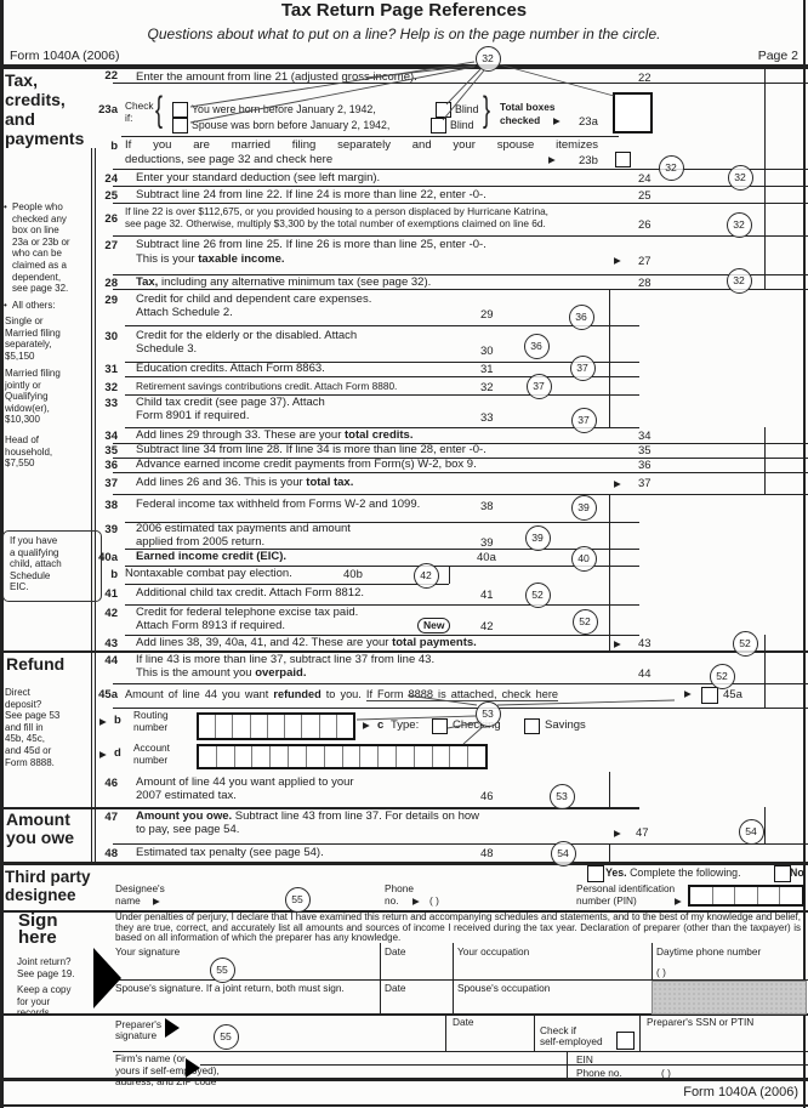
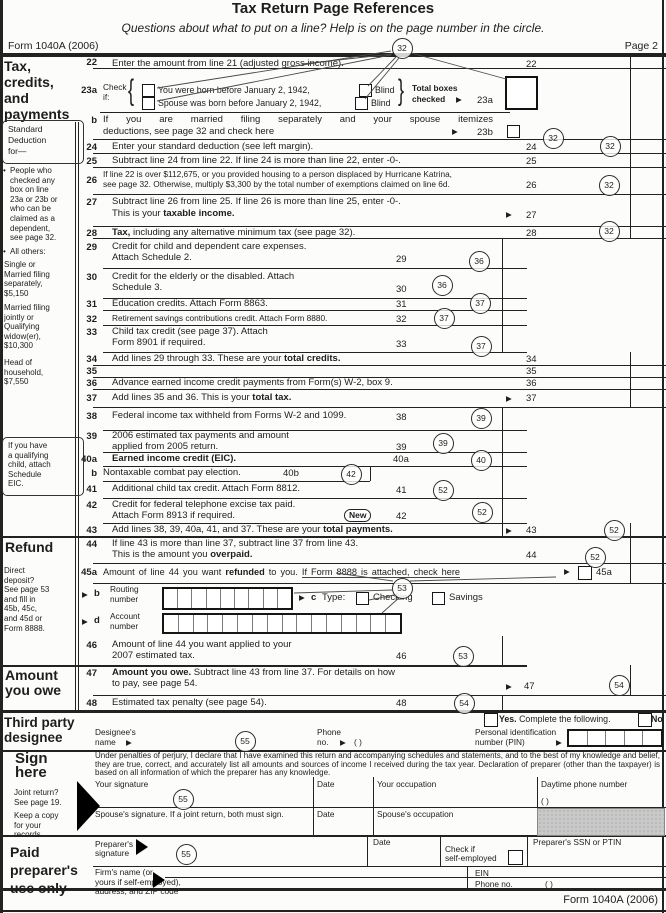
  Tax Return Page References
  Questions about what to put on a line? Help is on the page number in the circle.
  Form 1040A (2006)
  Page 2
  Tax,
  credits,
  and
  payments
+ Standard
+ Deduction
+ for—
  •
  People who
  checked any
  box on line
  23a or 23b or
  who can be
  claimed as a
  dependent,
  see page 32.
  •
  All others:
  Single or
  Married filing
  separately,
  $5,150
  Married filing
  jointly or
  Qualifying
  widow(er),
  $10,300
  Head of
  household,
  $7,550
  If you have
  a qualifying
  child, attach
  Schedule
  EIC.
  Refund
  Direct
  deposit?
  See page 53
  and fill in
  45b, 45c,
  and 45d or
  Form 8888.
  Amount
  you owe
  Third party
  designee
  Sign
  here
  Joint return?
  See page 19.
  Keep a copy
  for your
  records.
+ Paid
+ preparer's
+ use only
  22
  Enter the amount from line 21 (adjusted grosscome).
  22
  23a
  Check
  if:
  {
  You were bor before January 2, 1942,
  Spouse was born before January 2, 1942,
  Blind
  Blind
  }
  Total boxes
  checked
  ▶
  23a
  b
  If you are married filing separately and your spouse itemizes
  deductions, see page 32 and check here
  ▶
  23b
  24
  Enter your standard deduction (see left margin).
  24
  25
  Subtract line 24 from line 22. If line 24 is more than line 22, enter -0-.
  25
  26
  If line 22 is over $112,675, or you provided housing to a person displaced by Hurricane Katrina,
  see page 32. Otherwise, multiply $3,300 by the total number of exemptions claimed on line 6d.
  26
  27
  Subtract line 26 from line 25. If line 26 is more than line 25, enter -0-.
  This is your taxable income.
  ▶
  27
  28
  Tax, including any alternative minimum tax (see page 32).
  28
  29
  Credit for child and dependent care expenses.
  Attach Schedule 2.
  29
  30
  Credit for the elderly or the disabled. Attach
  Schedule 3.
  30
  31
  Education credits. Attach Form 8863.
  31
  32
  Retirement savings contributions credit. Attach Form 8880.
  32
  33
  Child tax credit (see page 37). Attach
  Form 8901 if required.
  33
  34
  Add lines 29 through 33. These are your total credits.
  34
  35
- Subtract line 34 from line 28. If line 34 is more than line 28, enter -0-.
  35
  36
  Advance earned income credit payments from Form(s) W-2, box 9.
  36
  37
- Add lines 26 and 36. This is your total tax.
+ Add lines 35 and 36. This is your total tax.
  ▶
  37
  38
  Federal income tax withheld from Forms W-2 and 1099.
  38
  39
  2006 estimated tax payments and amount
  applied from 2005 return.
  39
  40a
  Earned income credit (EIC).
  40a
  b
  Nontaxable combat pay election.
  40b
  41
  Additional child tax credit. Attach Form 8812.
  41
  42
  Credit for federal telephone excise tax paid.
  Attach Form 8913 if required.
  New
  42
  43
- Add lines 38, 39, 40a, 41, and 42. These are your total payments.
+ Add lines 38, 39, 40a, 41, and 37. These are your total payments.
  ▶
  43
  44
  If line 43 is more than line 37, subtract line 37 from line 43.
  This is the amount you overpaid.
  44
  45a
  Amount of line 44 you want refunded to you. If Form 8888 is attached, check here
  ▶
  45a
  ▶
  b
  Routing
  number
  ▶
  c
  Type:
  Cecking
  Savings
  ▶
  d
  Account
  number
  46
  Amount of line 44 you want applied to your
  2007 estimated tax.
  46
  47
  Amount you owe. Subtract line 43 from line 37. For details on how
  to pay, see page 54.
  ▶
  47
  48
  Estimated tax penalty (see page 54).
  48
  Yes. Complete the following.
  No
  Designee's
  name
  ▶
  Phone
  no.
  ▶
  ( )
  Personal identification
  number (PIN)
  ▶
  Under penalties of perjury, I declare that I have examined this return and accompanying schedules and statements, and to the best of my knowledge and belief, they are true, correct, and accurately list all amounts and sources of income I received during the tax year. Declaration of preparer (other than the taxpayer) is based on all information of which the preparer has any knowledge.
  Your signature
  Date
  Your occupation
  Daytime phone number
  ( )
  Spouse's signature. If a joint return, both must sign.
  Date
  Spouse's occupation
  Preparer's
  signature
  Date
  Check if
  self-employed
  Preparer's SSN or PTIN
  Firm's name (or
  yours if self-employed),
  address, and ZIP code
  EIN
  Phone no.
  ( )
  Form 1040A (2006)
  32
  32
  32
  32
  32
  36
  36
  37
  37
  37
  39
  39
  40
  42
  52
  52
  52
  52
  53
  53
  54
  54
  55
  55
  55
